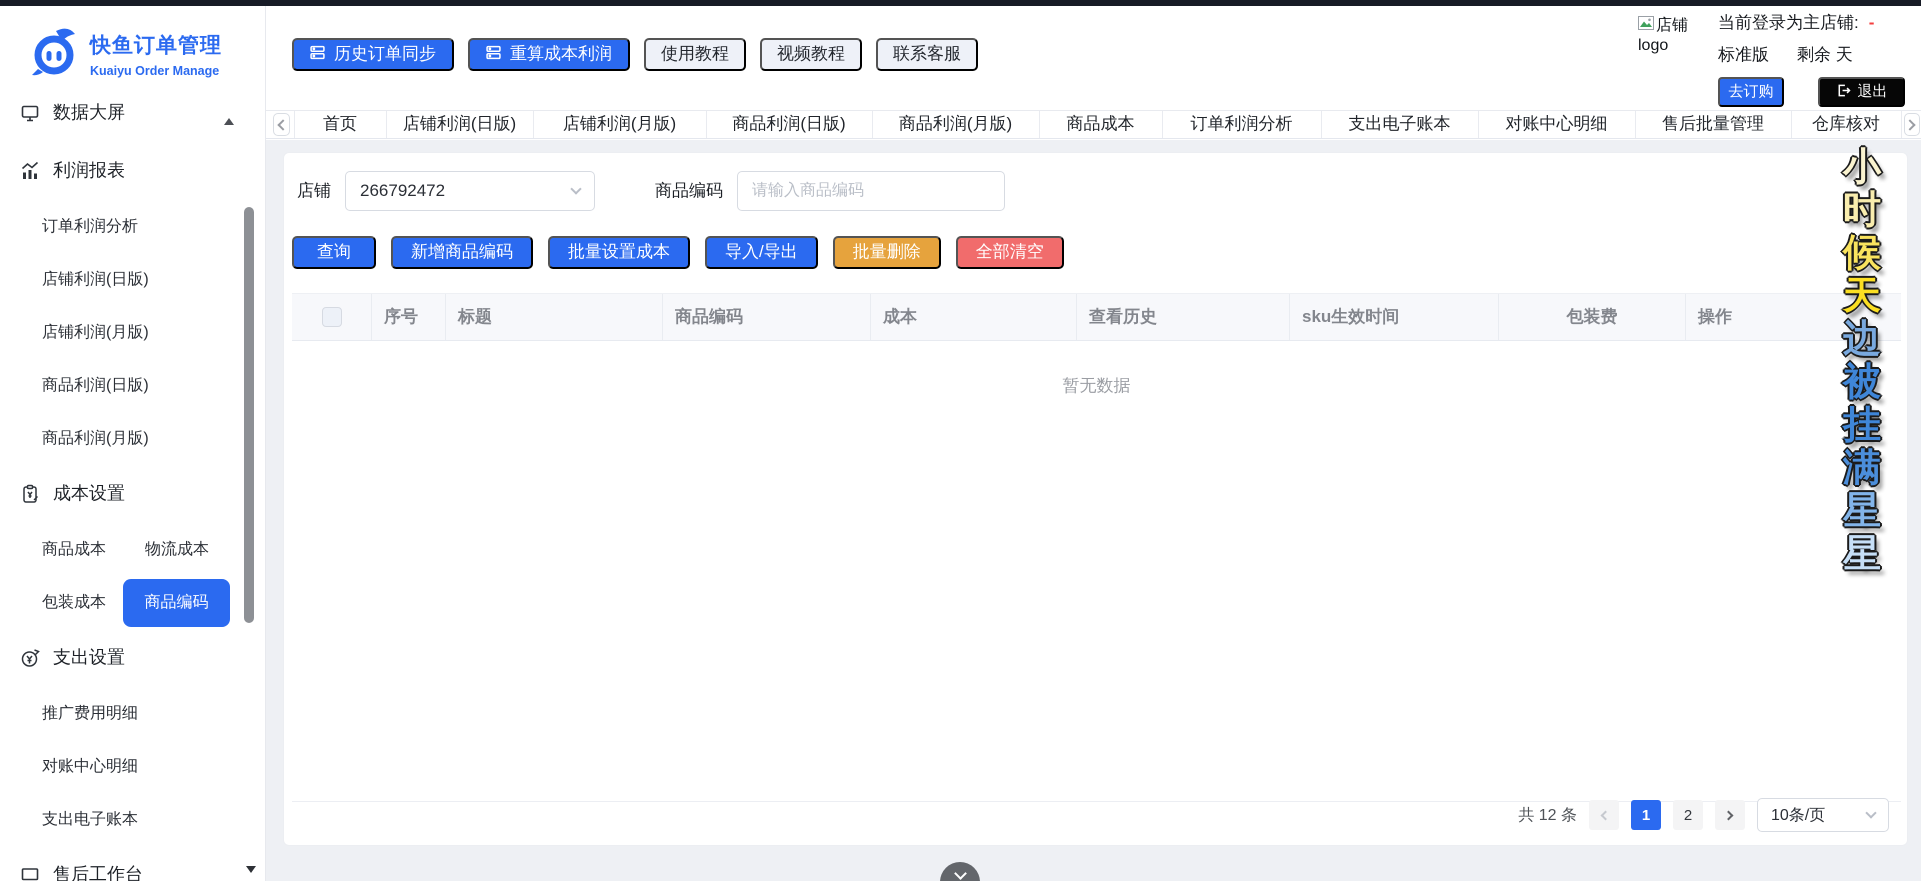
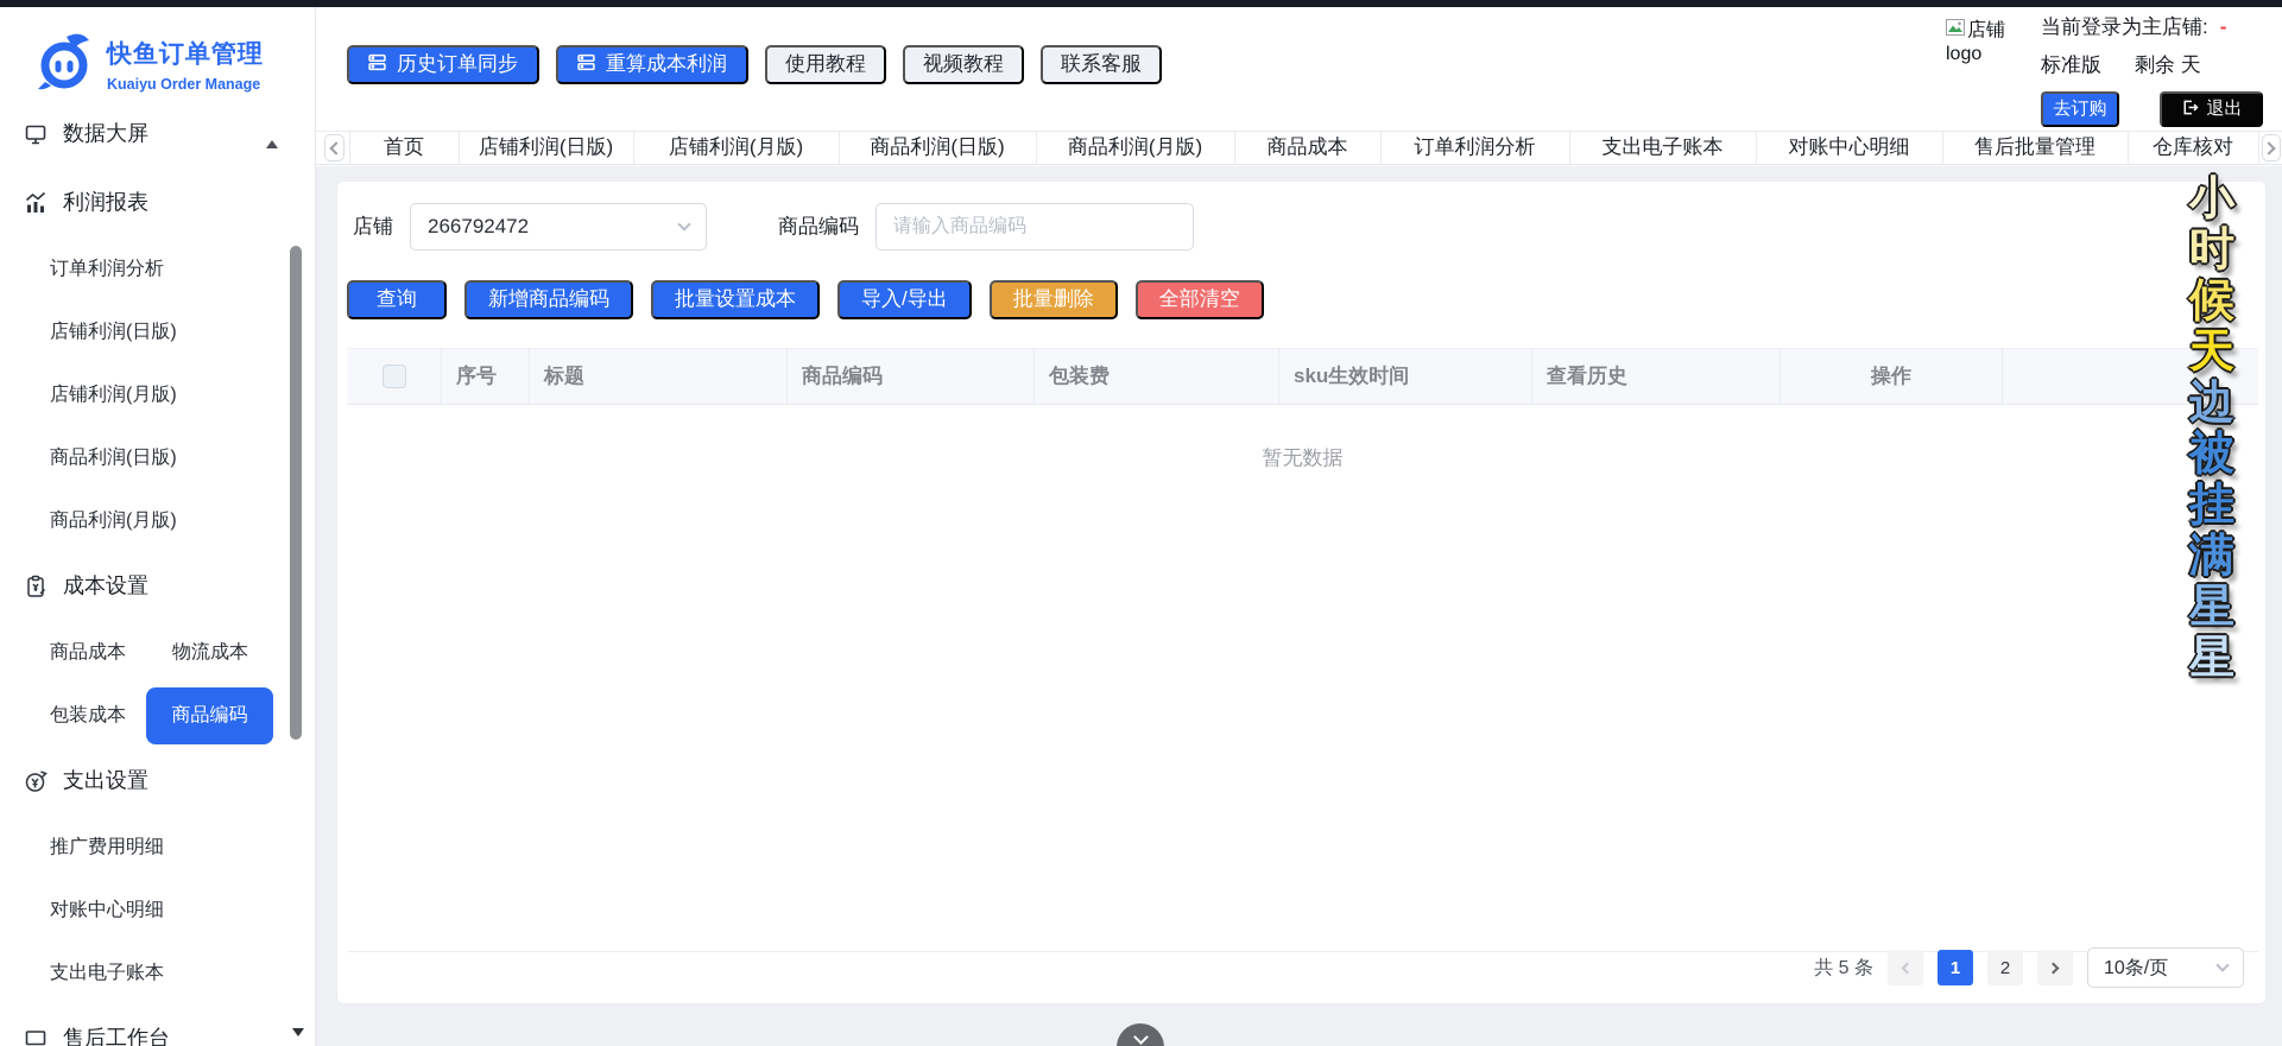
  快鱼订单管理
  Kuaiyu Order Manage
  数据大屏
  利润报表
  订单利润分析
  店铺利润(日版)
  店铺利润(月版)
  商品利润(日版)
  商品利润(月版)
  成本设置
  商品成本
  物流成本
  包装成本
  商品编码
  支出设置
  推广费用明细
  对账中心明细
  支出电子账本
  售后工作台
  历史订单同步
  重算成本利润
  使用教程
  视频教程
  联系客服
  店铺
  logo
  当前登录为主店铺: -
  标准版
  剩余 天
  去订购
  退出
  首页
  店铺利润(日版)
  店铺利润(月版)
  商品利润(日版)
  商品利润(月版)
  商品成本
  订单利润分析
  支出电子账本
  对账中心明细
  售后批量管理
  仓库核对
  店铺
  266792472
  商品编码
  请输入商品编码
  查询
  新增商品编码
  批量设置成本
  导入/导出
  批量删除
  全部清空
  序号
  标题
  商品编码
- 成本
- 查看历史
+ 包装费
  sku生效时间
- 包装费
+ 查看历史
  操作
  暂无数据
- 共 12 条
+ 共 5 条
  1
  2
  10条/页
  小
  时
  候
  天
  边
  被
  挂
  满
  星
  星
